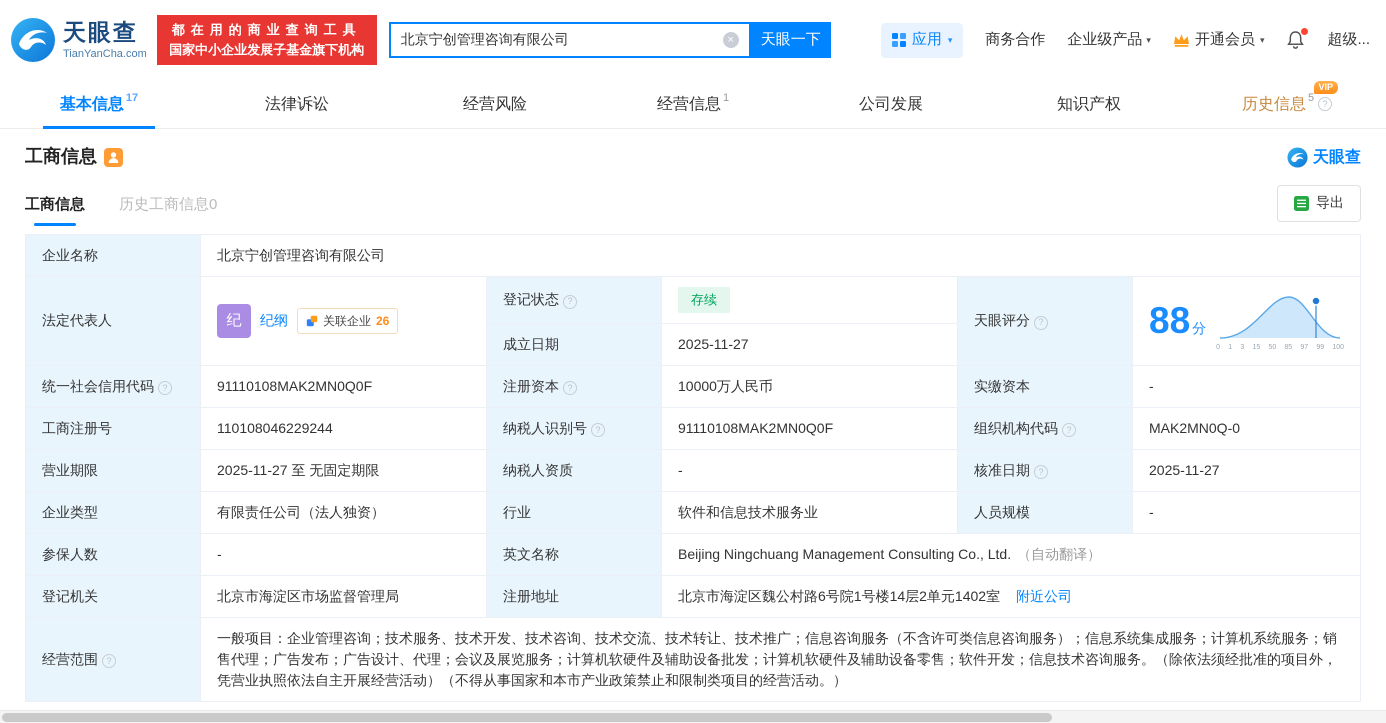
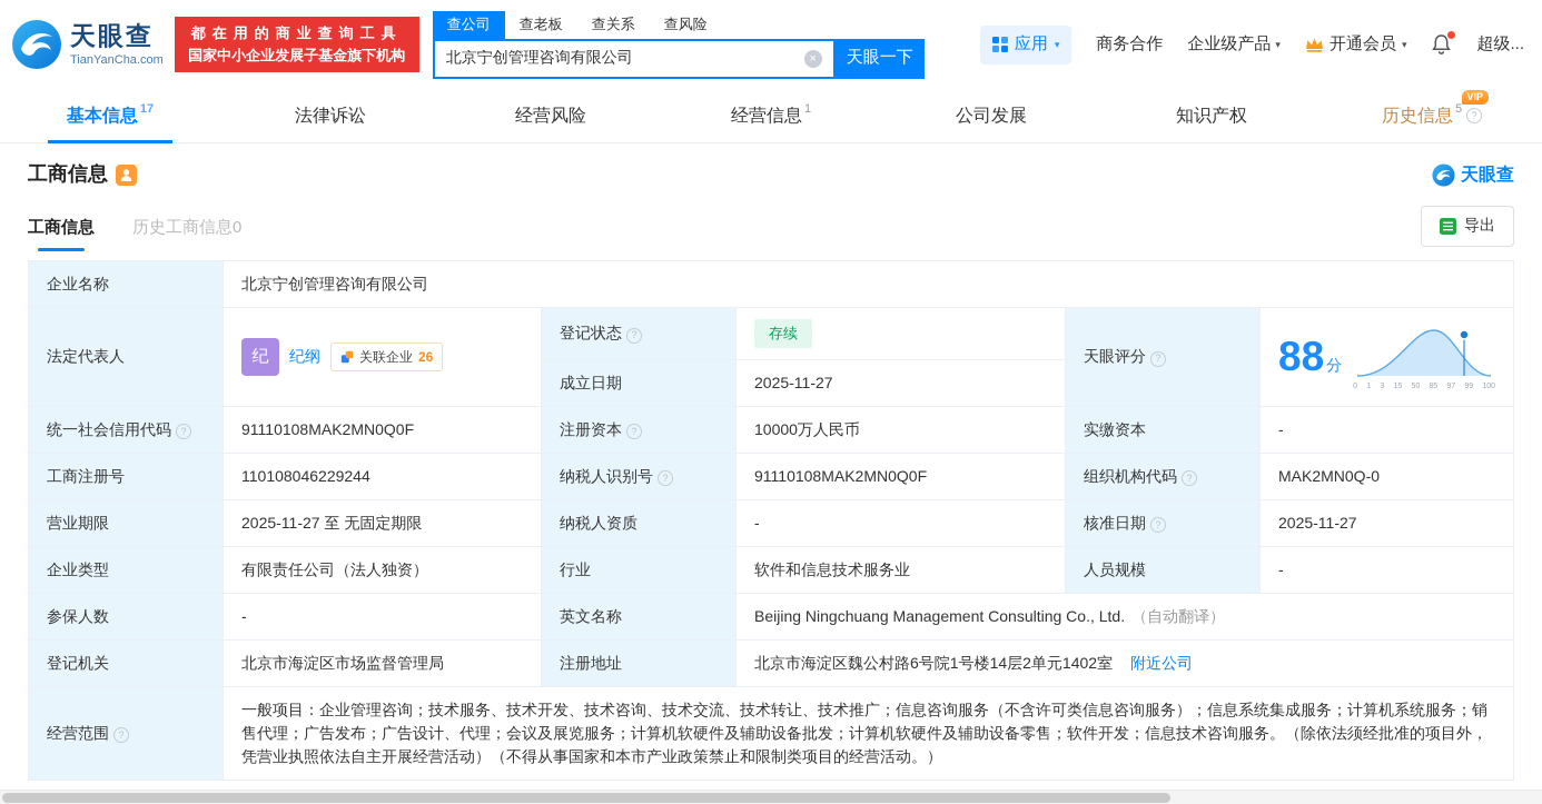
  天眼查
  TianYanCha.com
  都在用的商业查询工具
  国家中小企业发展子基金旗下机构
+ 查公司
+ 查老板
+ 查关系
+ 查风险
  北京宁创管理咨询有限公司
  ×
  天眼一下
  应用
  ▾
  商务合作
  企业级产品
  ▾
  开通会员
  ▾
  超级...
  基本信息
  17
  法律诉讼
  经营风险
  经营信息
  1
  公司发展
  知识产权
  历史信息
  5
  ?
  VIP
  工商信息
  天眼查
  工商信息
  历史工商信息0
  导出
  企业名称	北京宁创管理咨询有限公司
  成立日期	2025-11-27
  统一社会信用代码 ?	91110108MAK2MN0Q0F	注册资本 ?	10000万人民币	实缴资本	-
  工商注册号	110108046229244	纳税人识别号 ?	91110108MAK2MN0Q0F	组织机构代码 ?	MAK2MN0Q-0
  营业期限	2025-11-27 至 无固定期限	纳税人资质	-	核准日期 ?	2025-11-27
  企业类型	有限责任公司（法人独资）	行业	软件和信息技术服务业	人员规模	-
  参保人数	-	英文名称	Beijing Ningchuang Management Consulting Co., Ltd. （自动翻译）
  登记机关	北京市海淀区市场监督管理局	注册地址	北京市海淀区魏公村路6号院1号楼14层2单元1402室 附近公司
  经营范围 ?	一般项目：企业管理咨询；技术服务、技术开发、技术咨询、技术交流、技术转让、技术推广；信息咨询服务（不含许可类信息咨询服务）；信息系统集成服务；计算机系统服务；销售代理；广告发布；广告设计、代理；会议及展览服务；计算机软硬件及辅助设备批发；计算机软硬件及辅助设备零售；软件开发；信息技术咨询服务。（除依法须经批准的项目外，凭营业执照依法自主开展经营活动）（不得从事国家和本市产业政策禁止和限制类项目的经营活动。）
